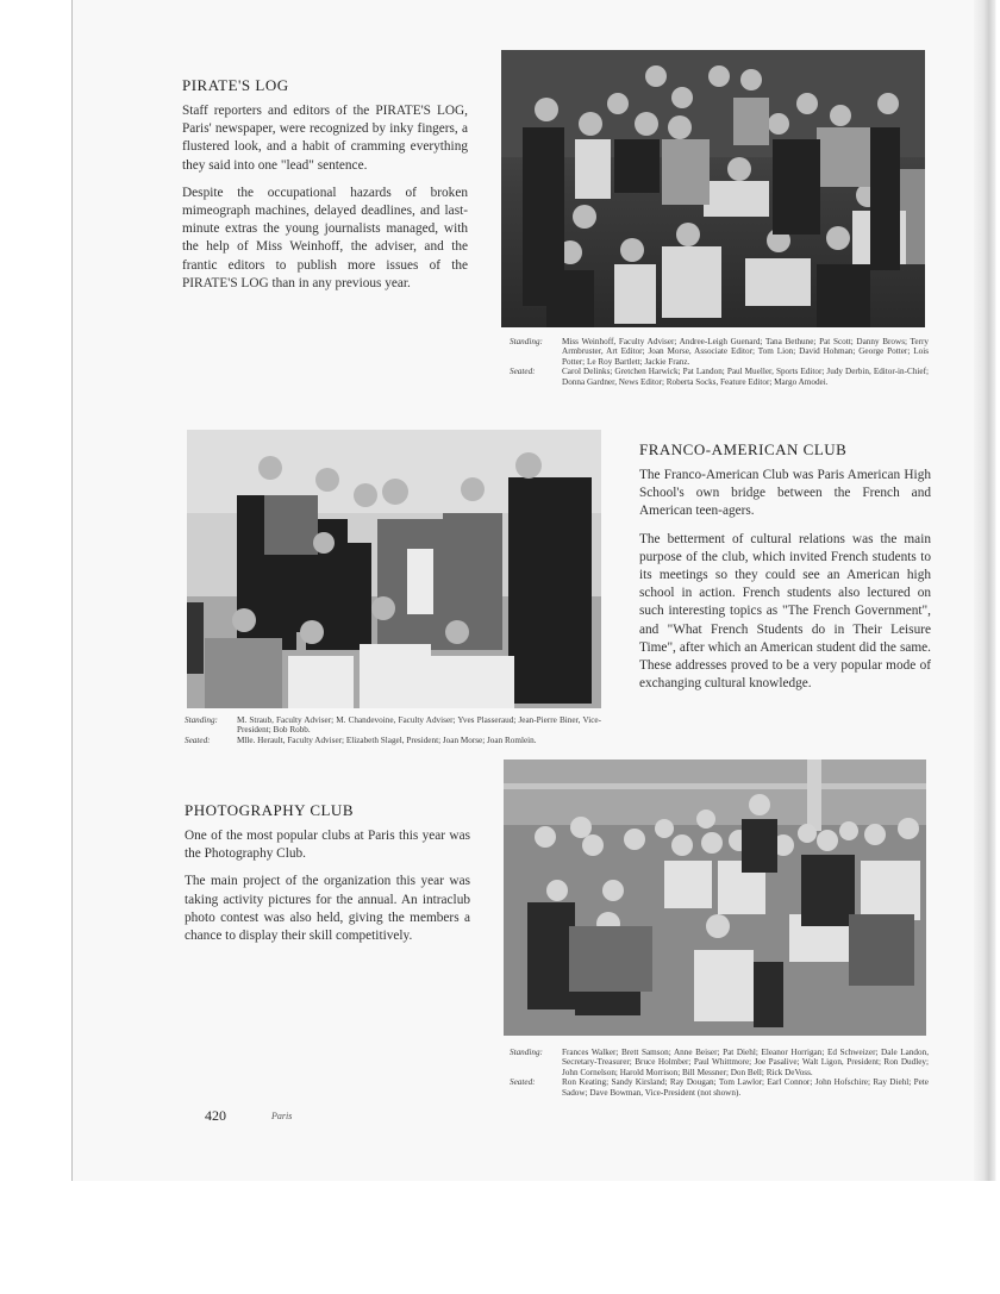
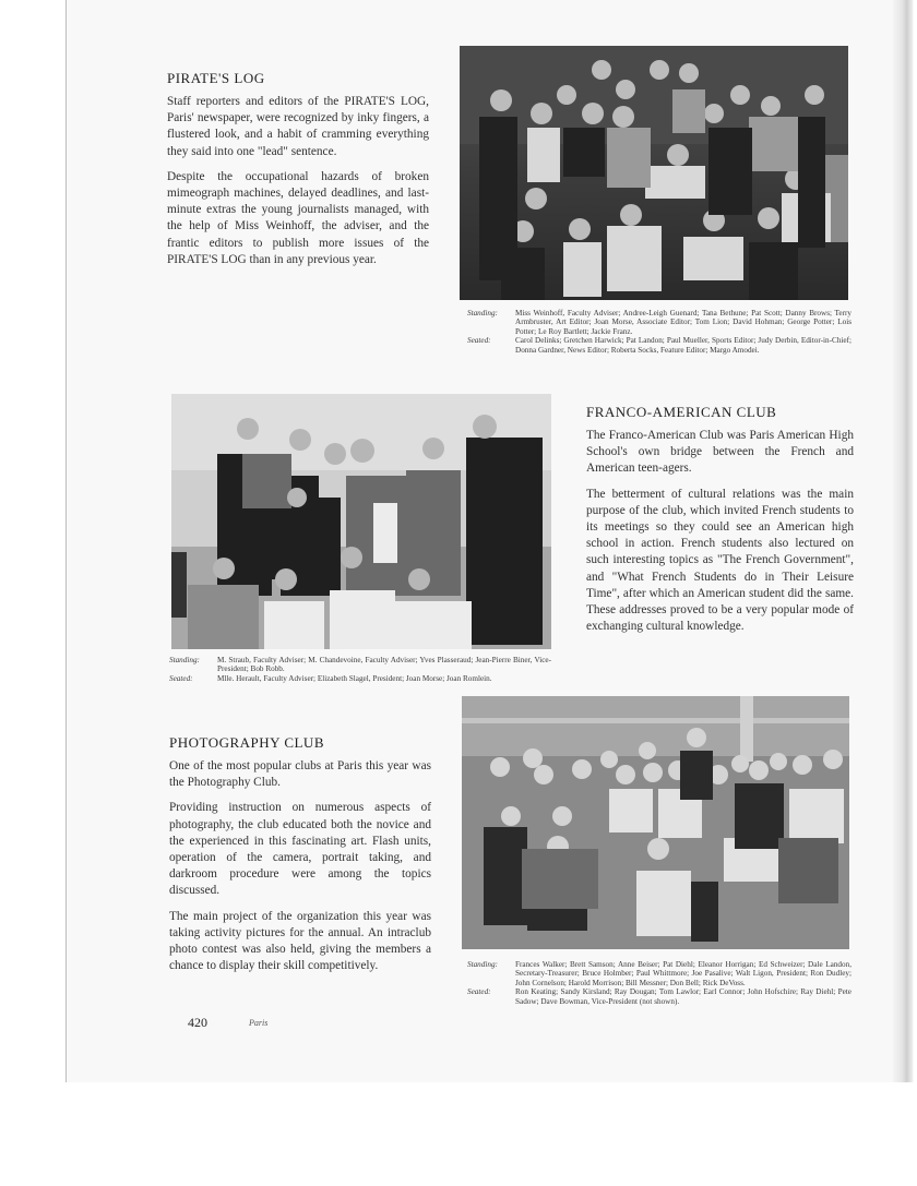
  PIRATE'S LOG
  Staff reporters and editors of the PIRATE'S LOG, Paris' newspaper, were recognized by inky fingers, a flustered look, and a habit of cramming everything they said into one "lead" sentence.
  Despite the occupational hazards of broken mimeograph machines, delayed deadlines, and last-minute extras the young journalists managed, with the help of Miss Weinhoff, the adviser, and the frantic editors to publish more issues of the PIRATE'S LOG than in any previous year.
  Standing:
  Miss Weinhoff, Faculty Adviser; Andree-Leigh Guenard; Tana Bethune; Pat Scott; Danny Brows; Terry Armbruster, Art Editor; Joan Morse, Associate Editor; Tom Lion; David Hohman; George Potter; Lois Potter; Le Roy Bartlett; Jackie Franz.
  Seated:
  Carol Delinks; Gretchen Harwick; Pat Landon; Paul Mueller, Sports Editor; Judy Derbin, Editor-in-Chief; Donna Gardner, News Editor; Roberta Socks, Feature Editor; Margo Amodei.
  Standing:
  M. Straub, Faculty Adviser; M. Chandevoine, Faculty Adviser; Yves Plasseraud; Jean-Pierre Biner, Vice-President; Bob Robb.
  Seated:
  Mlle. Herault, Faculty Adviser; Elizabeth Slagel, President; Joan Morse; Joan Romlein.
  FRANCO-AMERICAN CLUB
  The Franco-American Club was Paris American High School's own bridge between the French and American teen-agers.
  The betterment of cultural relations was the main purpose of the club, which invited French students to its meetings so they could see an American high school in action. French students also lectured on such interesting topics as "The French Government", and "What French Students do in Their Leisure Time", after which an American student did the same. These addresses proved to be a very popular mode of exchanging cultural knowledge.
  PHOTOGRAPHY CLUB
  One of the most popular clubs at Paris this year was the Photography Club.
+ Providing instruction on numerous aspects of photography, the club educated both the novice and the experienced in this fascinating art. Flash units, operation of the camera, portrait taking, and darkroom procedure were among the topics discussed.
  The main project of the organization this year was taking activity pictures for the annual. An intraclub photo contest was also held, giving the members a chance to display their skill competitively.
  Standing:
  Frances Walker; Brett Samson; Anne Beiser; Pat Diehl; Eleanor Horrigan; Ed Schweizer; Dale Landon, Secretary-Treasurer; Bruce Holmber; Paul Whittmore; Joe Pasalive; Walt Ligon, President; Ron Dudley; John Cornelson; Harold Morrison; Bill Messner; Don Bell; Rick DeVoss.
  Seated:
  Ron Keating; Sandy Kirsland; Ray Dougan; Tom Lawlor; Earl Connor; John Hofschire; Ray Diehl; Pete Sadow; Dave Bowman, Vice-President (not shown).
  420
  Paris
